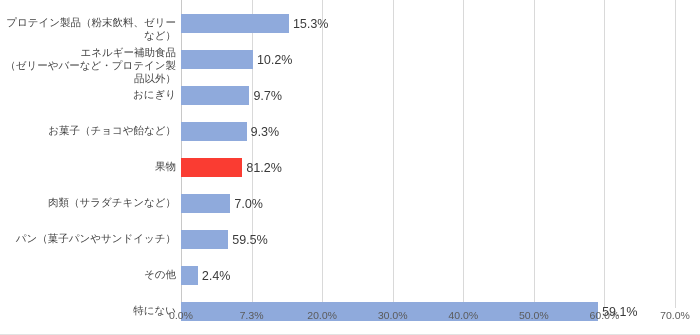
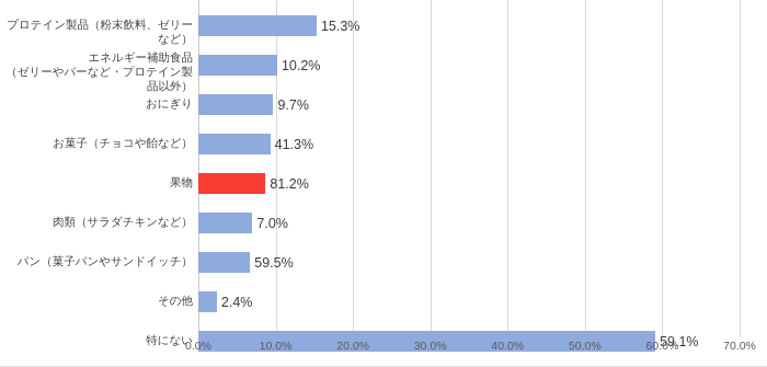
  プロテイン製品（粉末飲料、ゼリーなど）
  エネルギー補助食品
  （ゼリーやバーなど・プロテイン製品以外）
  おにぎり
  お菓子（チョコや飴など）
  果物
  肉類（サラダチキンなど）
  パン（菓子パンやサンドイッチ）
  その他
  特にない
  15.3%
  10.2%
  9.7%
- 9.3%
+ 41.3%
  81.2%
  7.0%
  59.5%
  2.4%
  59.1%
  0.0%
- 7.3%
+ 10.0%
  20.0%
  30.0%
  40.0%
  50.0%
  60.0%
  70.0%
